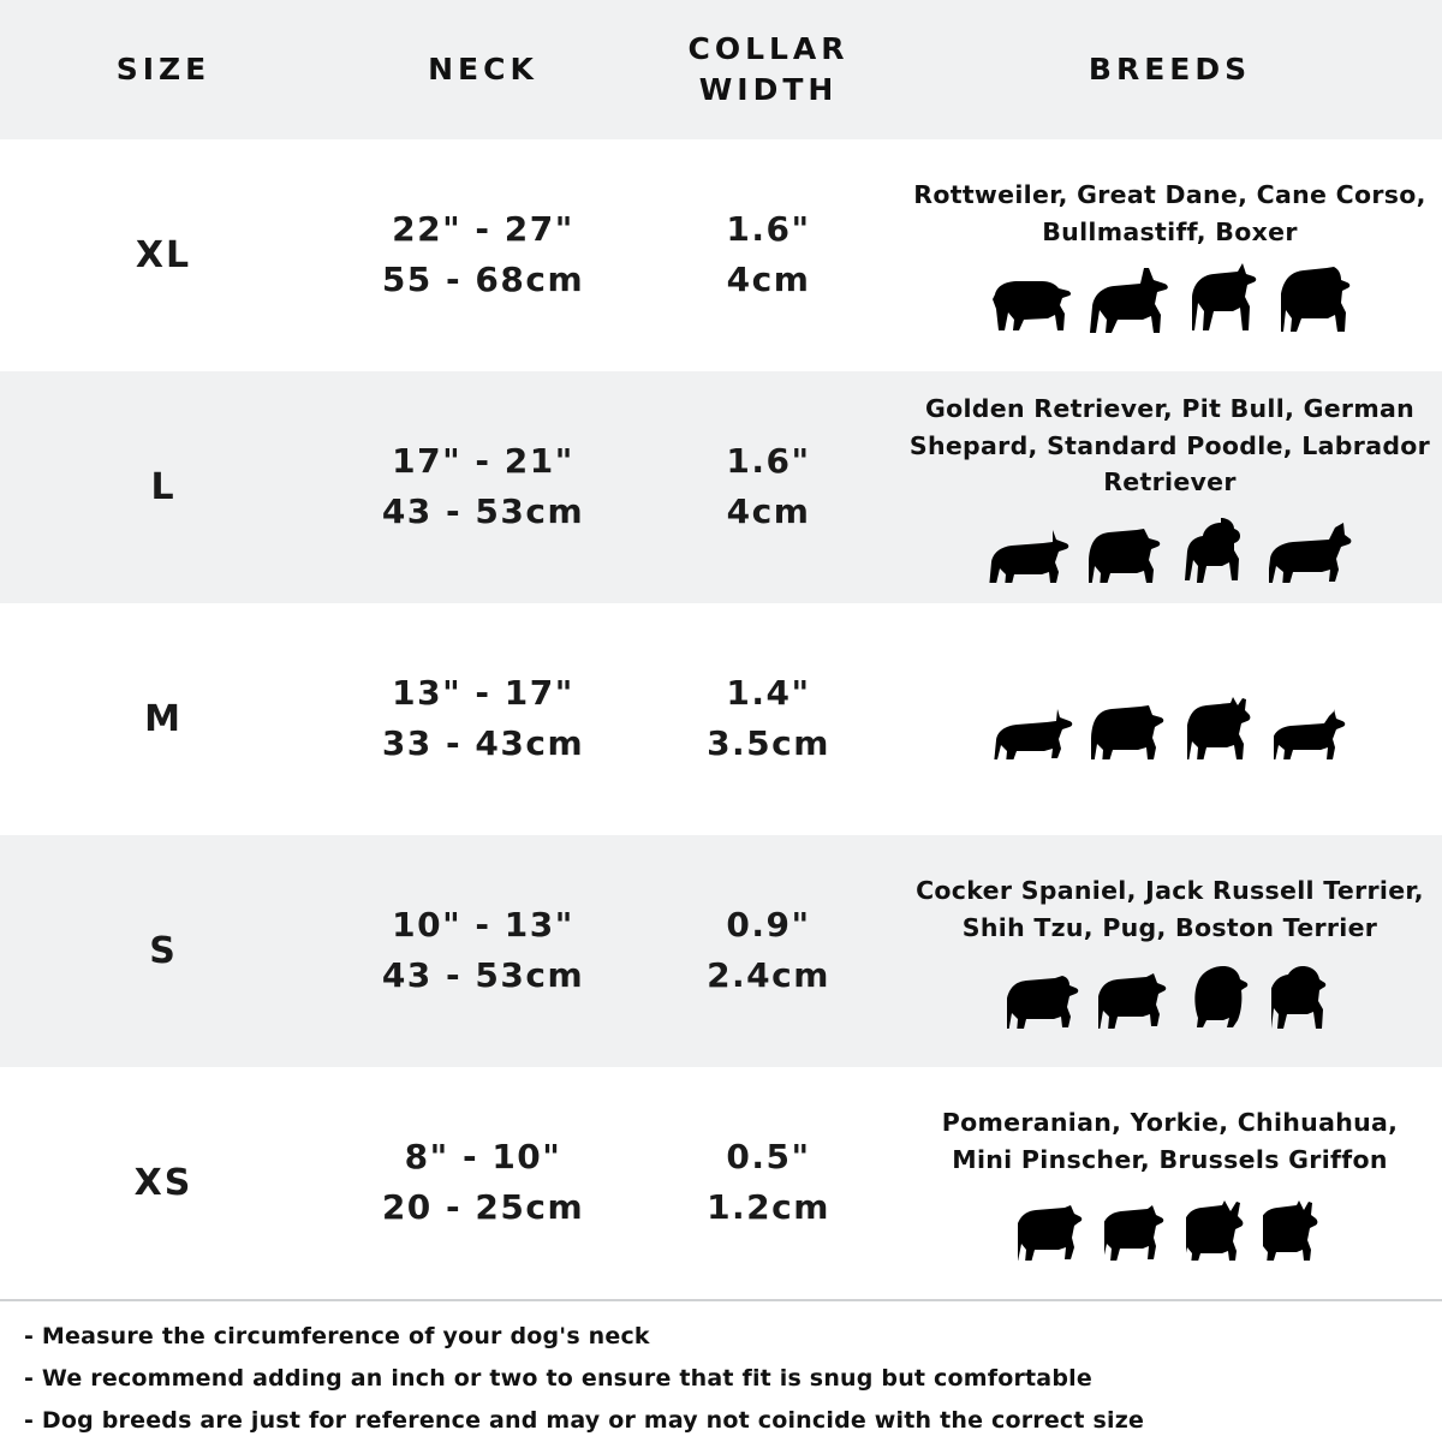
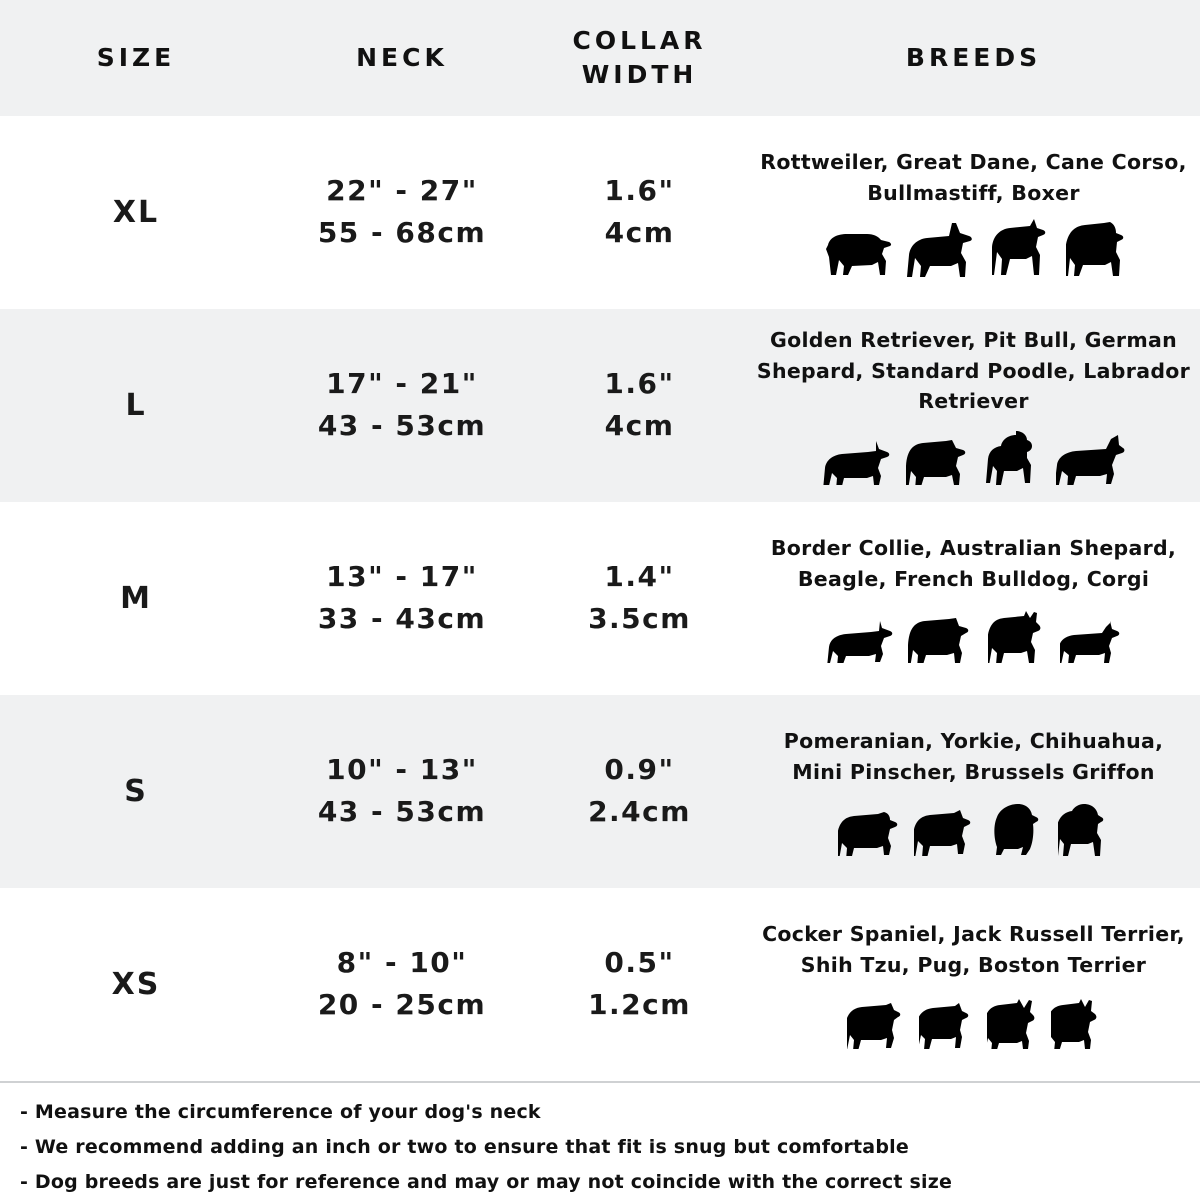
  SIZE
  NECK
  COLLAR
  WIDTH
  BREEDS
  XL
  22" - 27"
  55 - 68cm
  1.6"
  4cm
  Rottweiler, Great Dane, Cane Corso, Bullmastiff, Boxer
  L
  17" - 21"
  43 - 53cm
  1.6"
  4cm
  Golden Retriever, Pit Bull, German Shepard, Standard Poodle, Labrador Retriever
  M
  13" - 17"
  33 - 43cm
  1.4"
  3.5cm
+ Border Collie, Australian Shepard, Beagle, French Bulldog, Corgi
  S
  10" - 13"
  43 - 53cm
  0.9"
  2.4cm
- Cocker Spaniel, Jack Russell Terrier, Shih Tzu, Pug, Boston Terrier
+ Pomeranian, Yorkie, Chihuahua, Mini Pinscher, Brussels Griffon
  XS
  8" - 10"
  20 - 25cm
  0.5"
  1.2cm
- Pomeranian, Yorkie, Chihuahua, Mini Pinscher, Brussels Griffon
+ Cocker Spaniel, Jack Russell Terrier, Shih Tzu, Pug, Boston Terrier
  - Measure the circumference of your dog's neck
  - We recommend adding an inch or two to ensure that fit is snug but comfortable
  - Dog breeds are just for reference and may or may not coincide with the correct size
